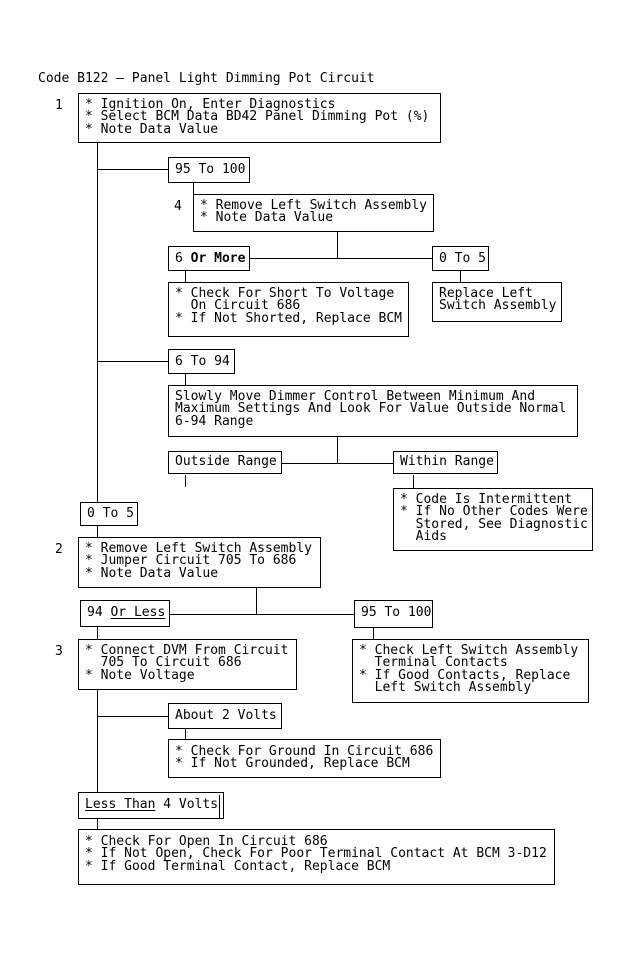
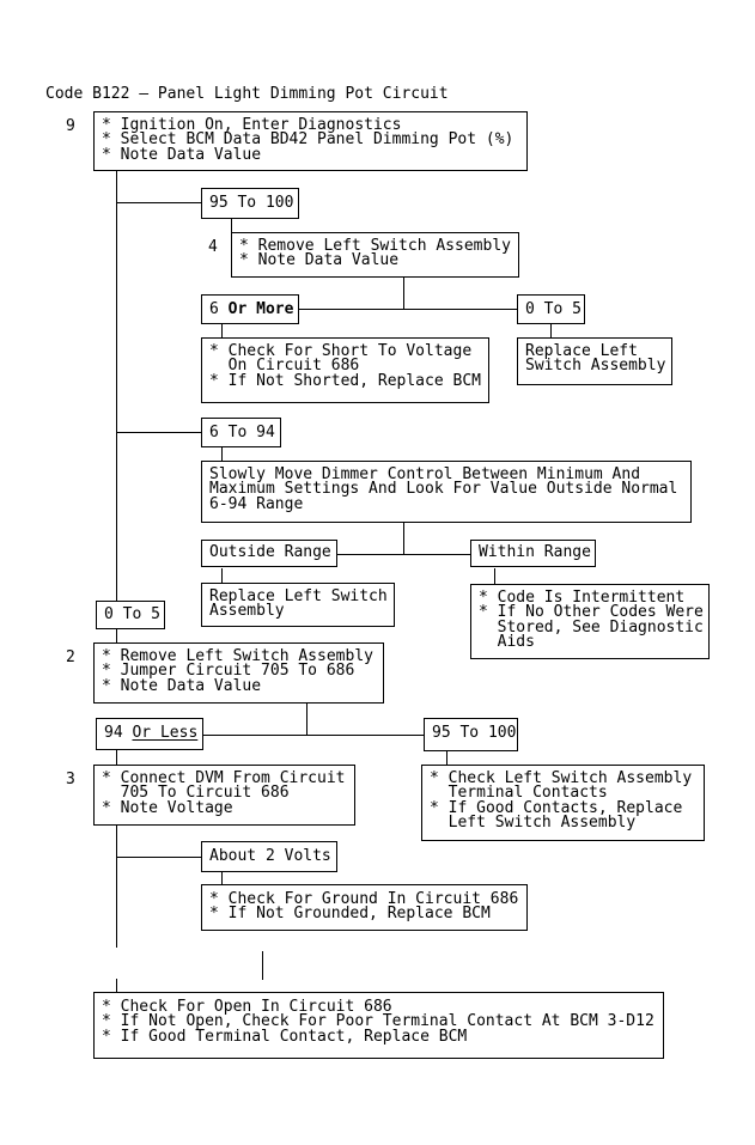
  Code B122 – Panel Light Dimming Pot Circuit
- 1
+ 9
  4
  2
  3
  * Ignition On, Enter Diagnostics
  * Select BCM Data BD42 Panel Dimming Pot (%)
  * Note Data Value
  95 To 100
  * Remove Left Switch Assembly
  * Note Data Value
  6 Or More
  0 To 5
  * Check For Short To Voltage
  On Circuit 686
  * If Not Shorted, Replace BCM
  Replace Left
  Switch Assembly
  6 To 94
  Slowly Move Dimmer Control Between Minimum And
  Maximum Settings And Look For Value Outside Normal
  6-94 Range
  Outside Range
  Within Range
+ Replace Left Switch
+ Assembly
  * Code Is Intermittent
  * If No Other Codes Were
  Stored, See Diagnostic
  Aids
  0 To 5
  * Remove Left Switch Assembly
  * Jumper Circuit 705 To 686
  * Note Data Value
  94 Or Less
  95 To 100
  * Connect DVM From Circuit
  705 To Circuit 686
  * Note Voltage
  * Check Left Switch Assembly
  Terminal Contacts
  * If Good Contacts, Replace
  Left Switch Assembly
  About 2 Volts
  * Check For Ground In Circuit 686
  * If Not Grounded, Replace BCM
- Less Than 4 Volts
  * Check For Open In Circuit 686
  * If Not Open, Check For Poor Terminal Contact At BCM 3-D12
  * If Good Terminal Contact, Replace BCM
